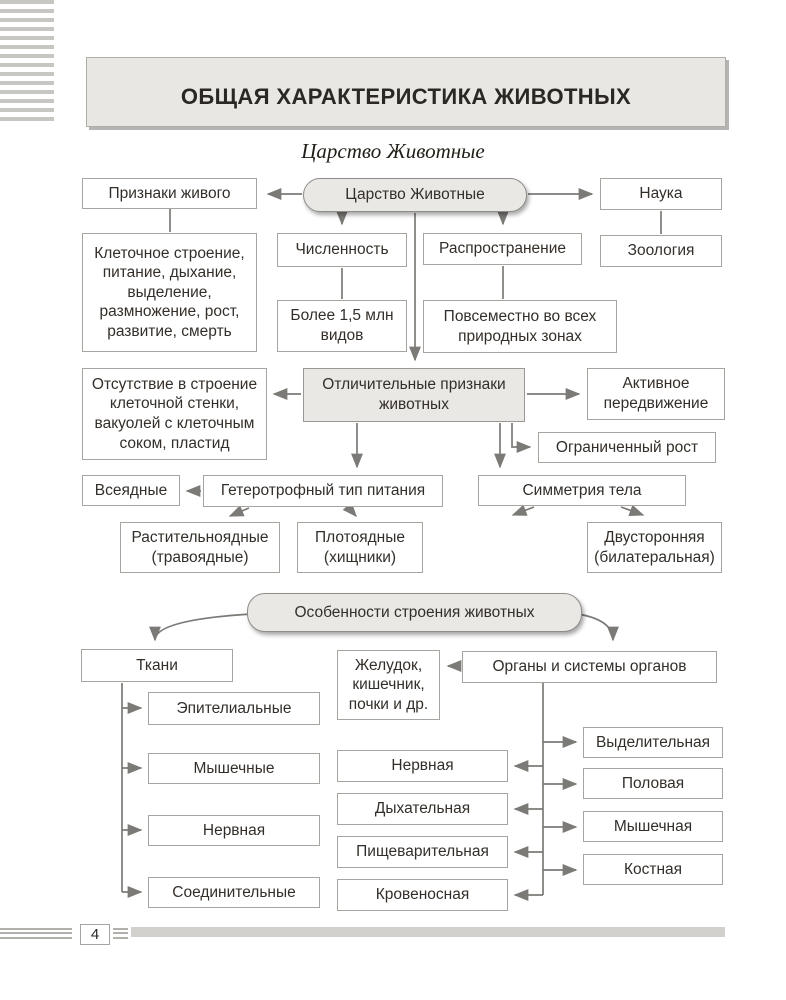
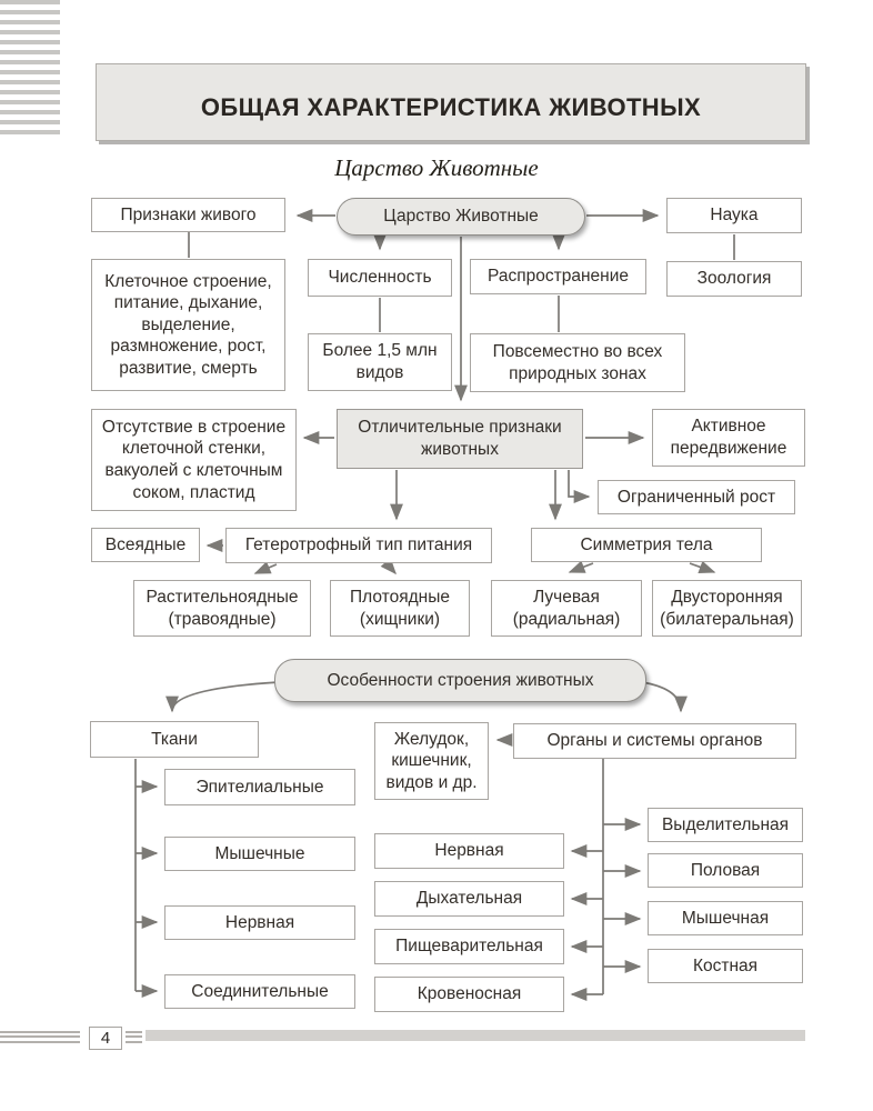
  ОБЩАЯ ХАРАКТЕРИСТИКА ЖИВОТНЫХ
  Царство Животные
  Признаки живого
  Царство Животные
  Наука
  Клеточное строение, питание, дыхание, выделение, размножение, рост, развитие, смерть
  Численность
  Распространение
  Зоология
  Более 1,5 млн видов
  Повсеместно во всех природных зонах
  Отсутствие в строение клеточной стенки, вакуолей с клеточным соком, пластид
  Отличительные признаки животных
  Активное передвижение
  Ограниченный рост
  Всеядные
  Гетеротрофный тип питания
  Симметрия тела
  Растительноядные (травоядные)
  Плотоядные (хищники)
+ Лучевая (радиальная)
  Двусторонняя (билатеральная)
  Особенности строения животных
  Ткани
- Желудок, кишечник, почки и др.
+ Желудок, кишечник, видов и др.
  Органы и системы органов
  Эпителиальные
  Мышечные
  Нервная
  Соединительные
  Нервная
  Дыхательная
  Пищеварительная
  Кровеносная
  Выделительная
  Половая
  Мышечная
  Костная
  4
